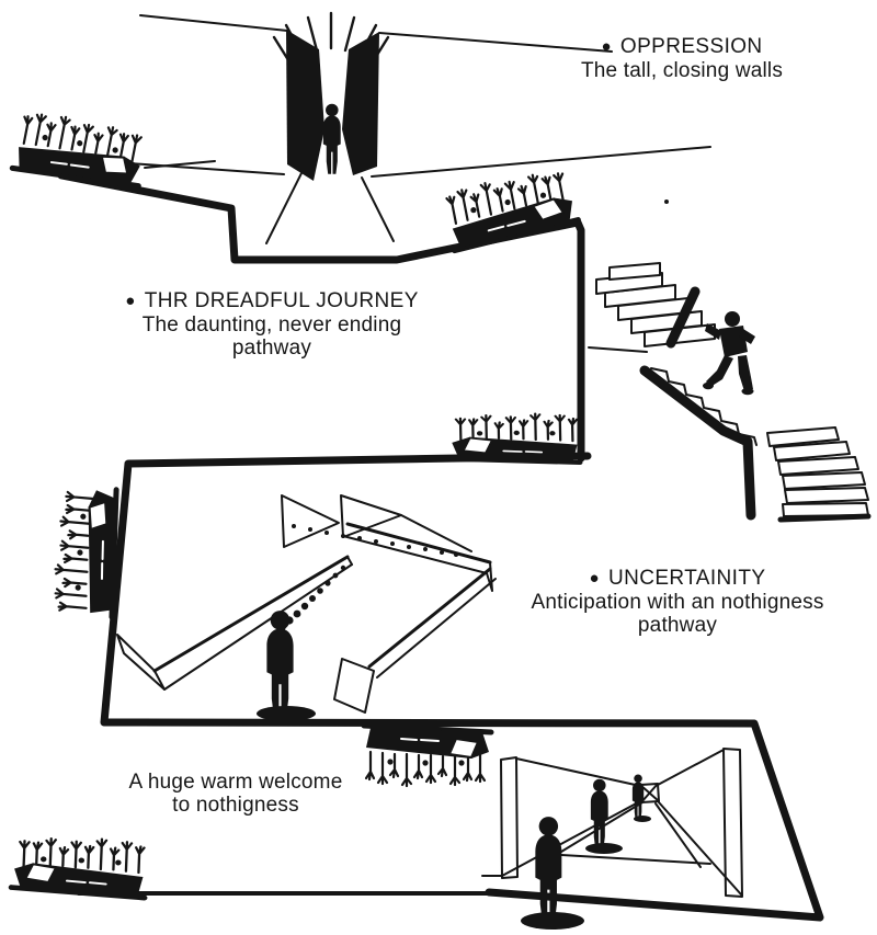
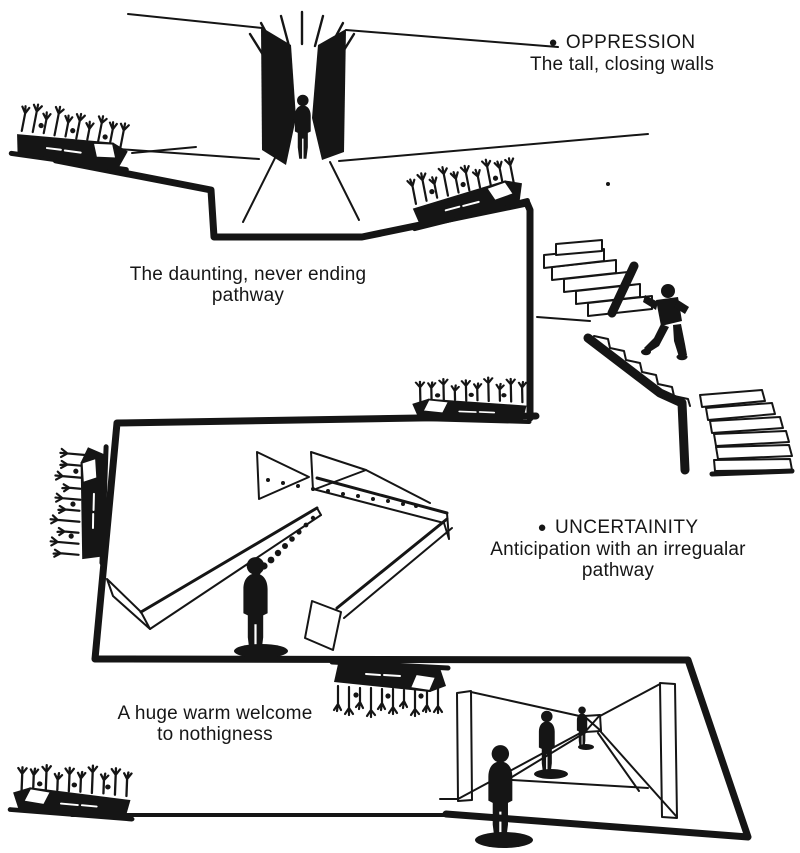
  ● OPPRESSION
  The tall, closing walls
- ● THR DREADFUL JOURNEY
  The daunting, never ending pathway
  ● UNCERTAINITY
- Anticipation with an nothigness pathway
+ Anticipation with an irregualar pathway
  A huge warm welcome to nothigness
